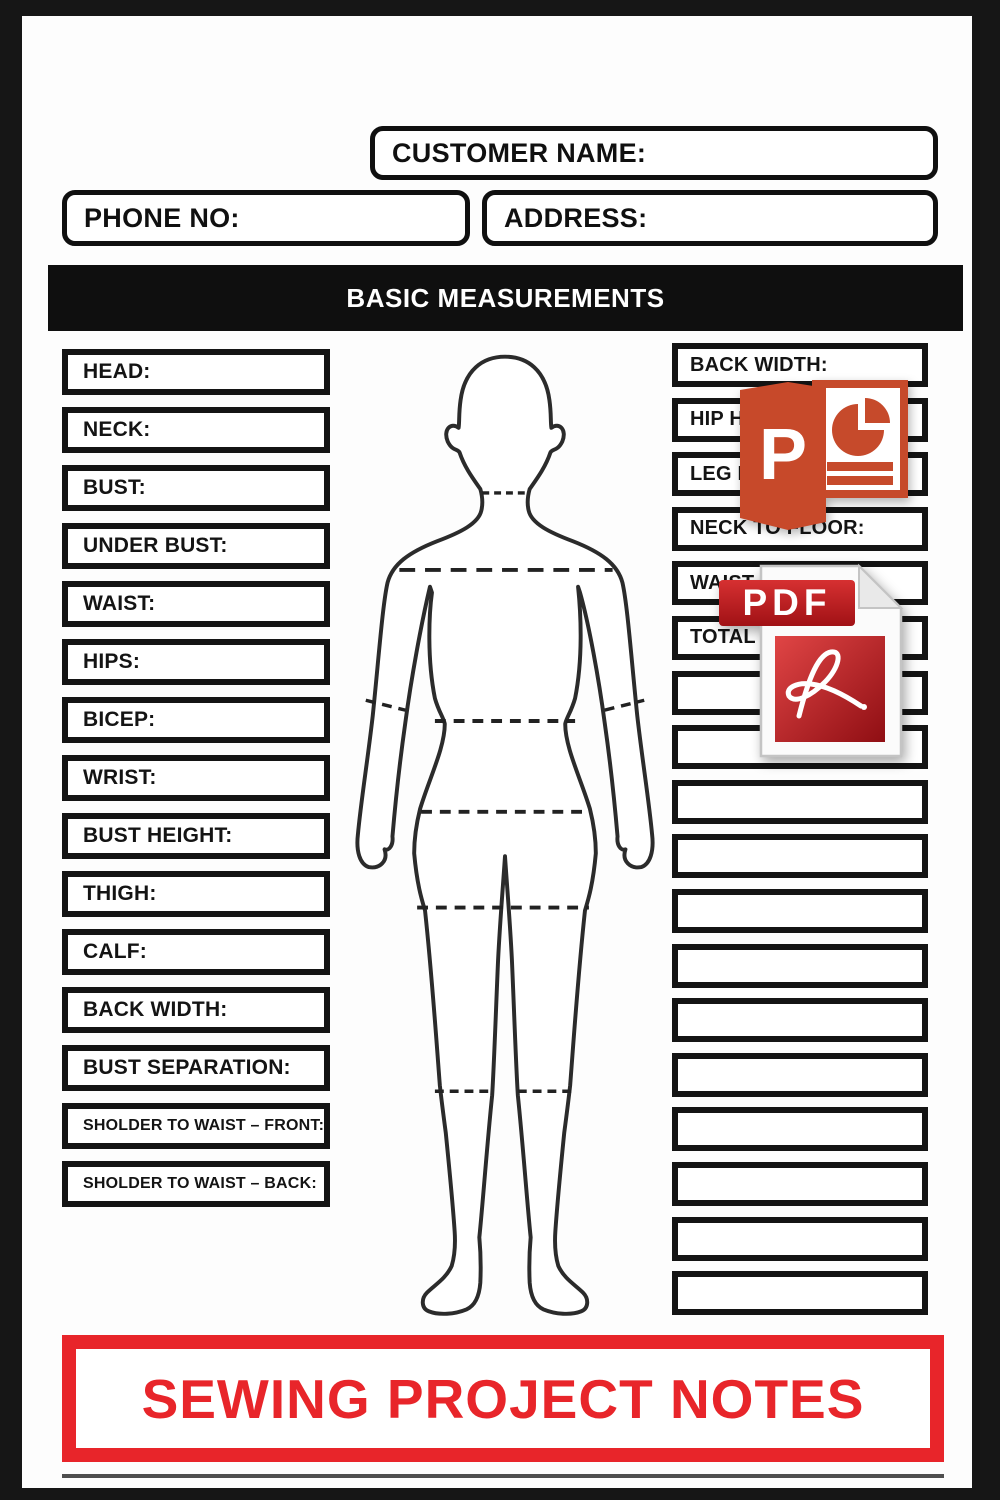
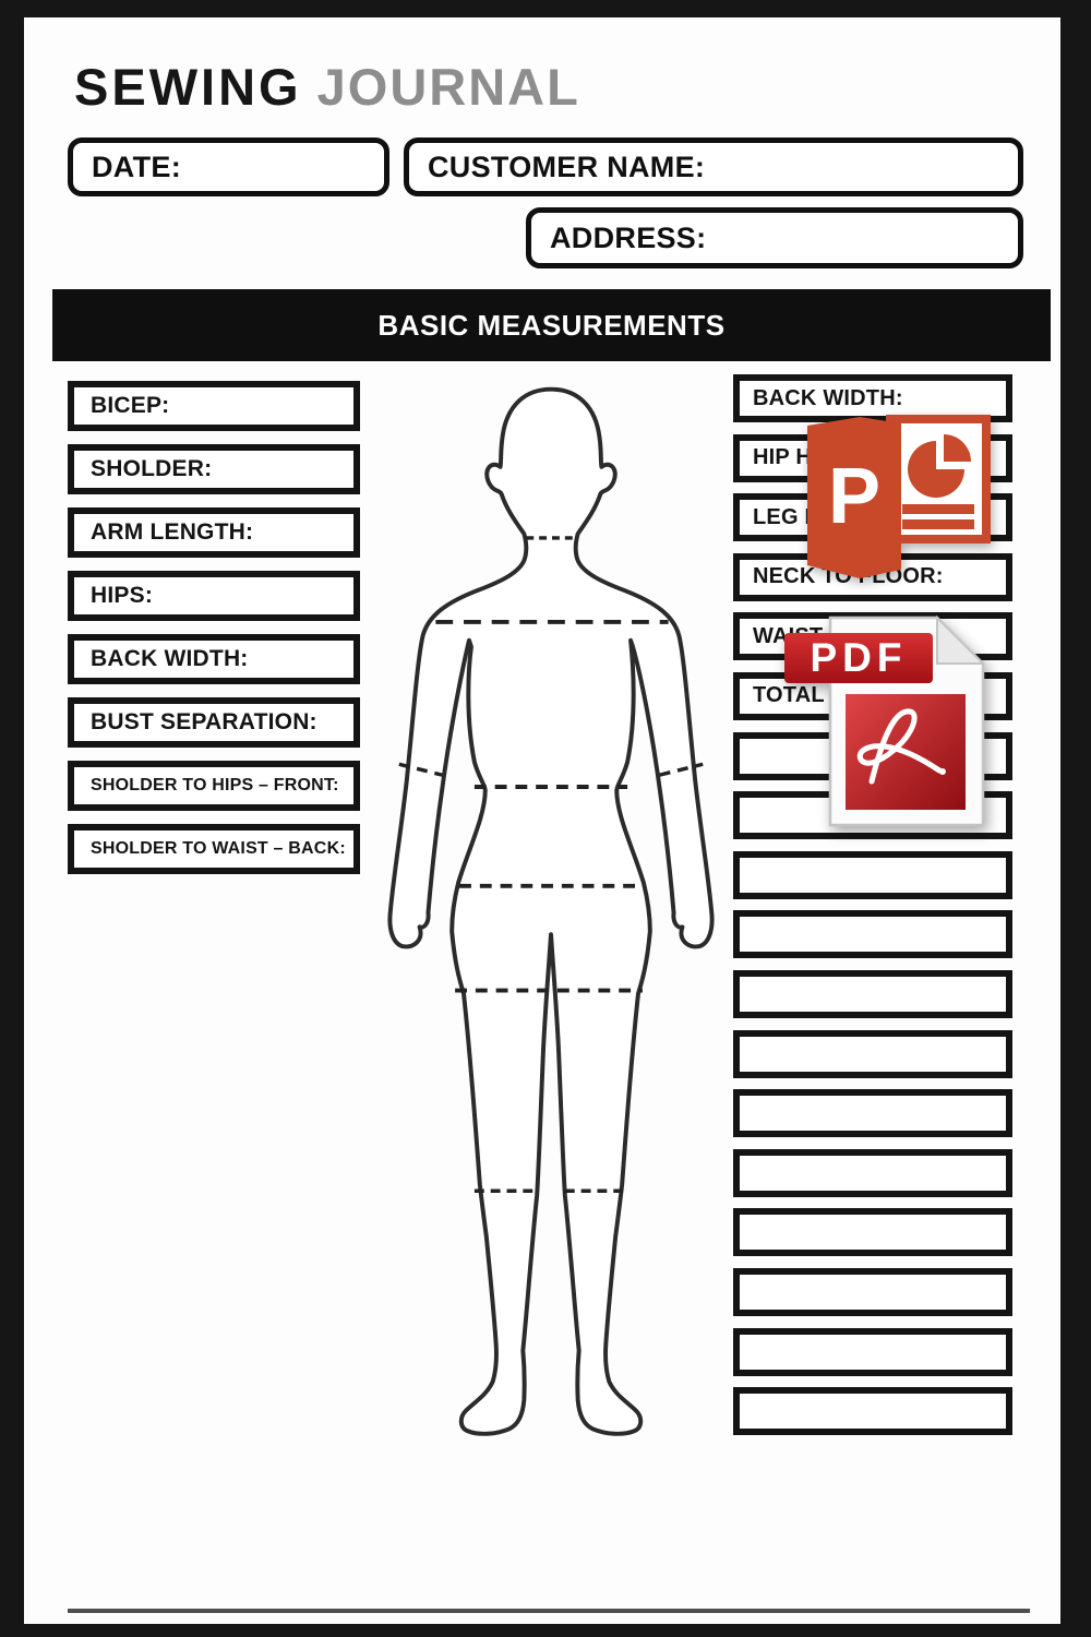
+ SEWING JOURNAL
+ DATE:
  CUSTOMER NAME:
- PHONE NO:
  ADDRESS:
  BASIC MEASUREMENTS
- HEAD:
- NECK:
- BUST:
- UNDER BUST:
- WAIST:
- HIPS:
+ BICEP:
+ SHOLDER:
+ ARM LENGTH:
- BICEP:
+ HIPS:
- WRIST:
- BUST HEIGHT:
- THIGH:
- CALF:
  BACK WIDTH:
  BUST SEPARATION:
- SHOLDER TO WAIST – FRONT:
+ SHOLDER TO HIPS – FRONT:
  SHOLDER TO WAIST – BACK:
  BACK WIDTH:
  HIP H
  LEG
  NECK TOLOOR:
  TOTAL
  P
  PDF
- SEWING PROJECT NOTES
